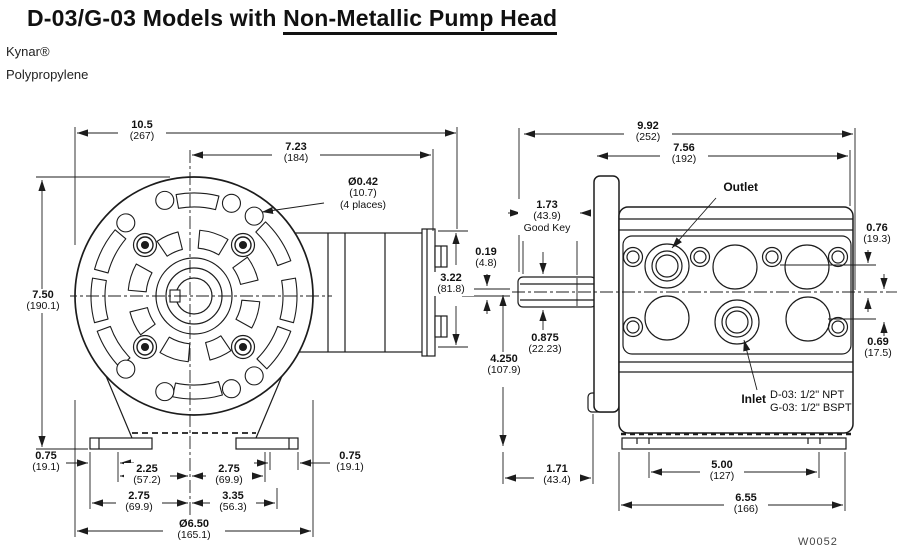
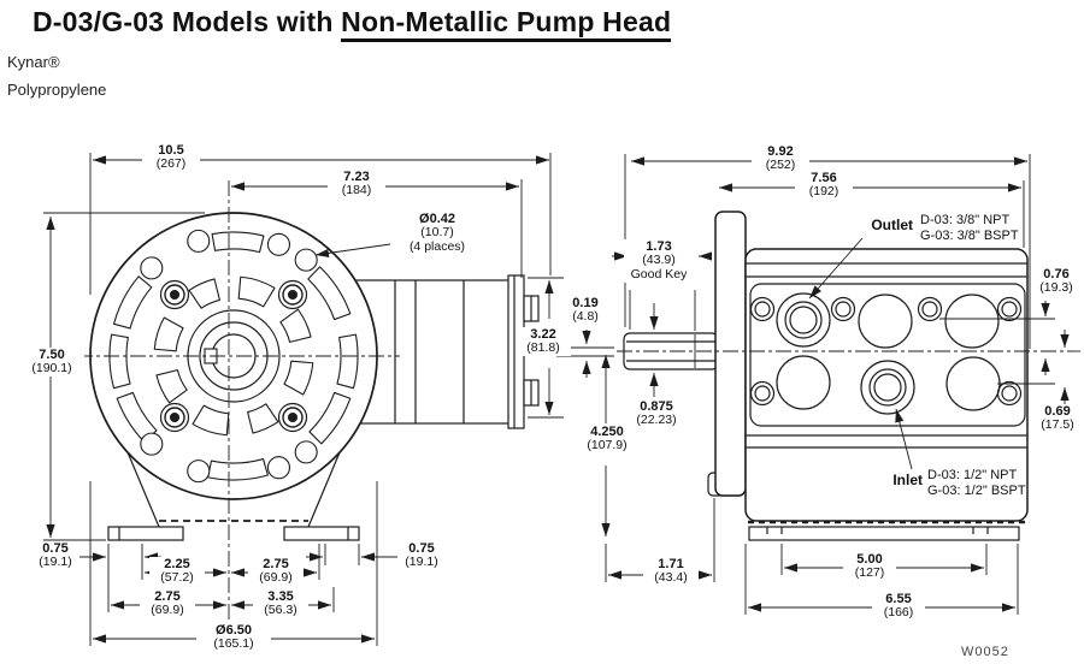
  D-03/G-03 Models with Non-Metallic Pump Head
  Kynar®
  Polypropylene
  10.5
  (267)
  7.23
  (184)
  Ø0.42
  (10.7)
  (4 places)
  7.50
  (190.1)
  3.22
  (81.8)
  0.75
  (19.1)
  0.75
  (19.1)
  2.25
  (57.2)
  2.75
  (69.9)
  2.75
  (69.9)
  3.35
  (56.3)
  Ø6.50
  (165.1)
  9.92
  (252)
  7.56
  (192)
  1.73
  (43.9)
  Good Key
  0.19
  (4.8)
  0.875
  (22.23)
  4.250
  (107.9)
  0.76
  (19.3)
  0.69
  (17.5)
  Outlet
+ D-03: 3/8" NPT
+ G-03: 3/8" BSPT
  Inlet
  D-03: 1/2" NPT
  G-03: 1/2" BSPT
  1.71
  (43.4)
  5.00
  (127)
  6.55
  (166)
  W0052
